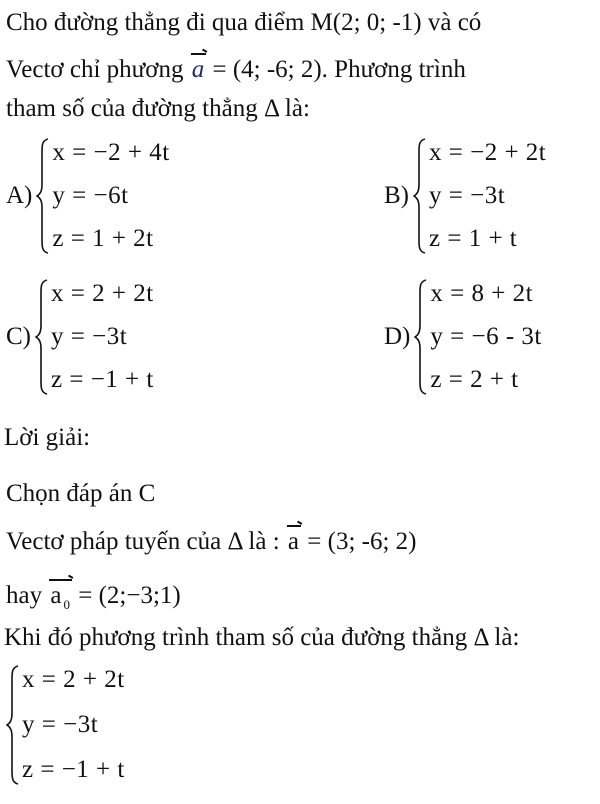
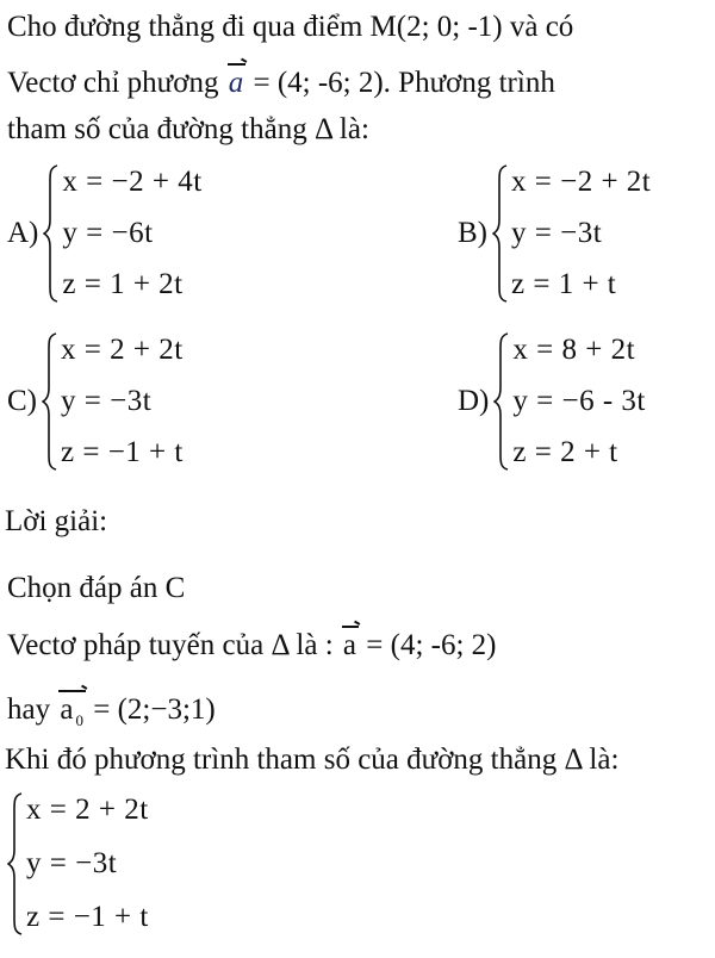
  Cho đường thẳng đi qua điểm M(2; 0; -1) và có
  Vectơ chỉ phương a = (4; -6; 2). Phương trình
  tham số của đường thẳng Δ là:
  A)
  x = −2 + 4t
  y = −6t
  z = 1 + 2t
  B)
  x = −2 + 2t
  y = −3t
  z = 1 + t
  C)
  x = 2 + 2t
  y = −3t
  z = −1 + t
  D)
  x = 8 + 2t
  y = −6 - 3t
  z = 2 + t
  Lời giải:
  Chọn đáp án C
- Vectơ pháp tuyến của Δ là : a = (3; -6; 2)
+ Vectơ pháp tuyến của Δ là : a = (4; -6; 2)
  hay a 0 = (2;−3;1)
  Khi đó phương trình tham số của đường thẳng Δ là:
  x = 2 + 2t
  y = −3t
  z = −1 + t
